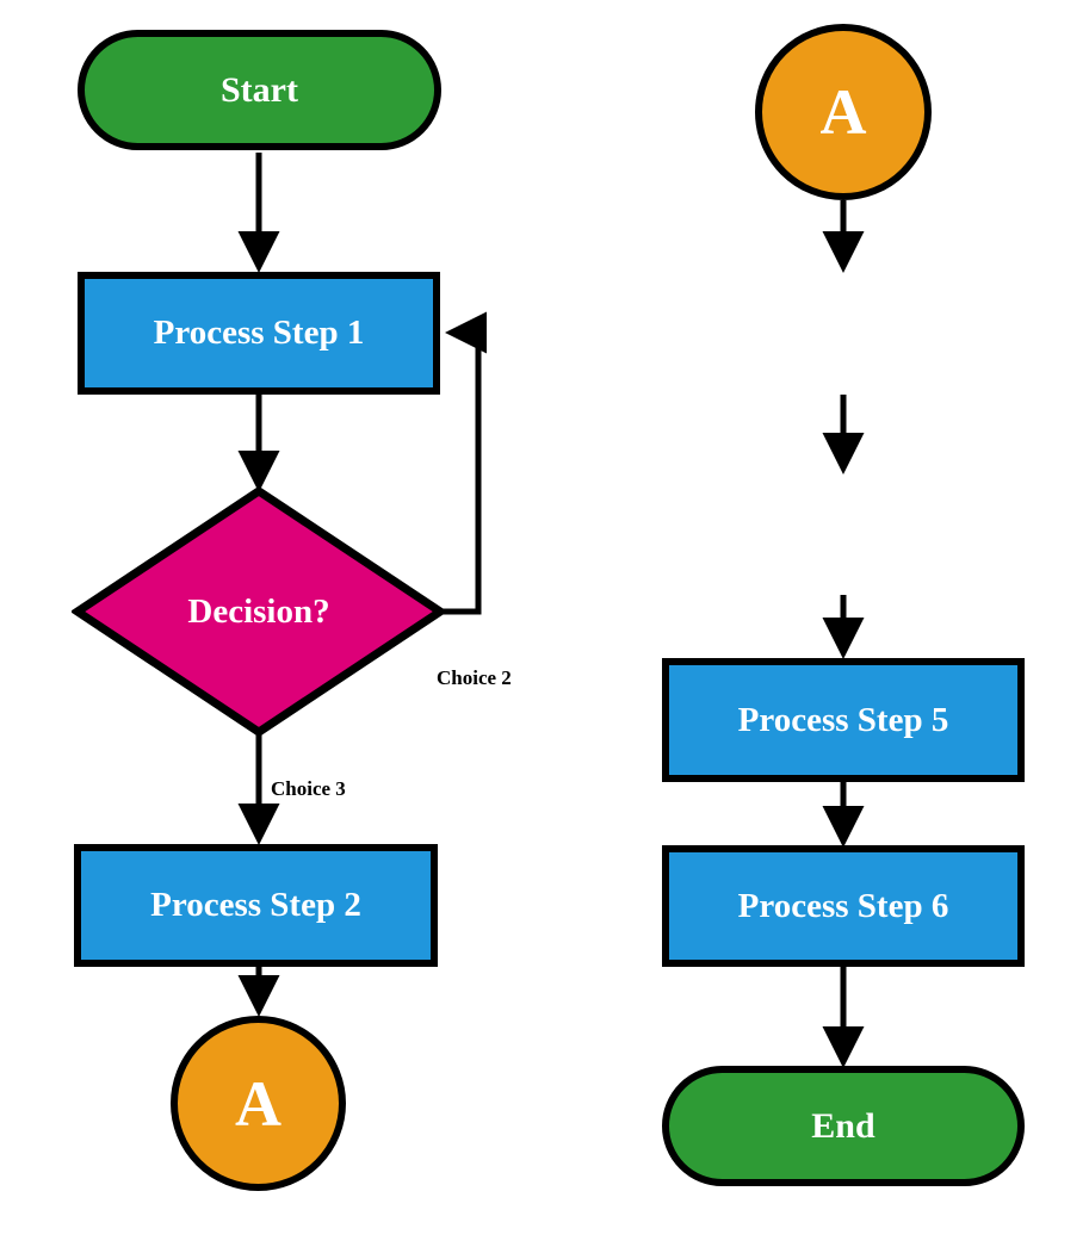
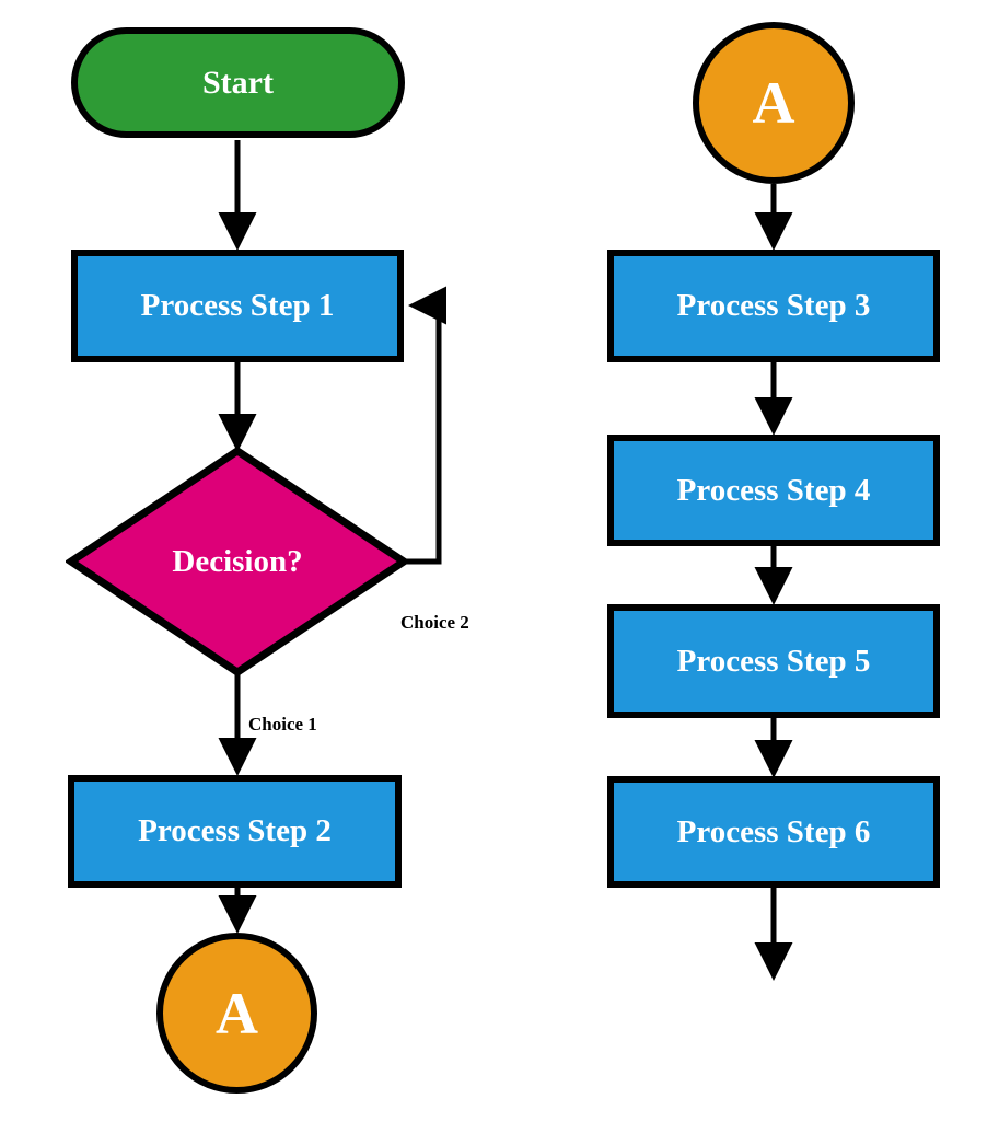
  Start
  Process Step 1
  Decision?
- Choice 3
+ Choice 1
  Choice 2
  Process Step 2
  A
  A
+ Process Step 3
+ Process Step 4
  Process Step 5
  Process Step 6
- End
